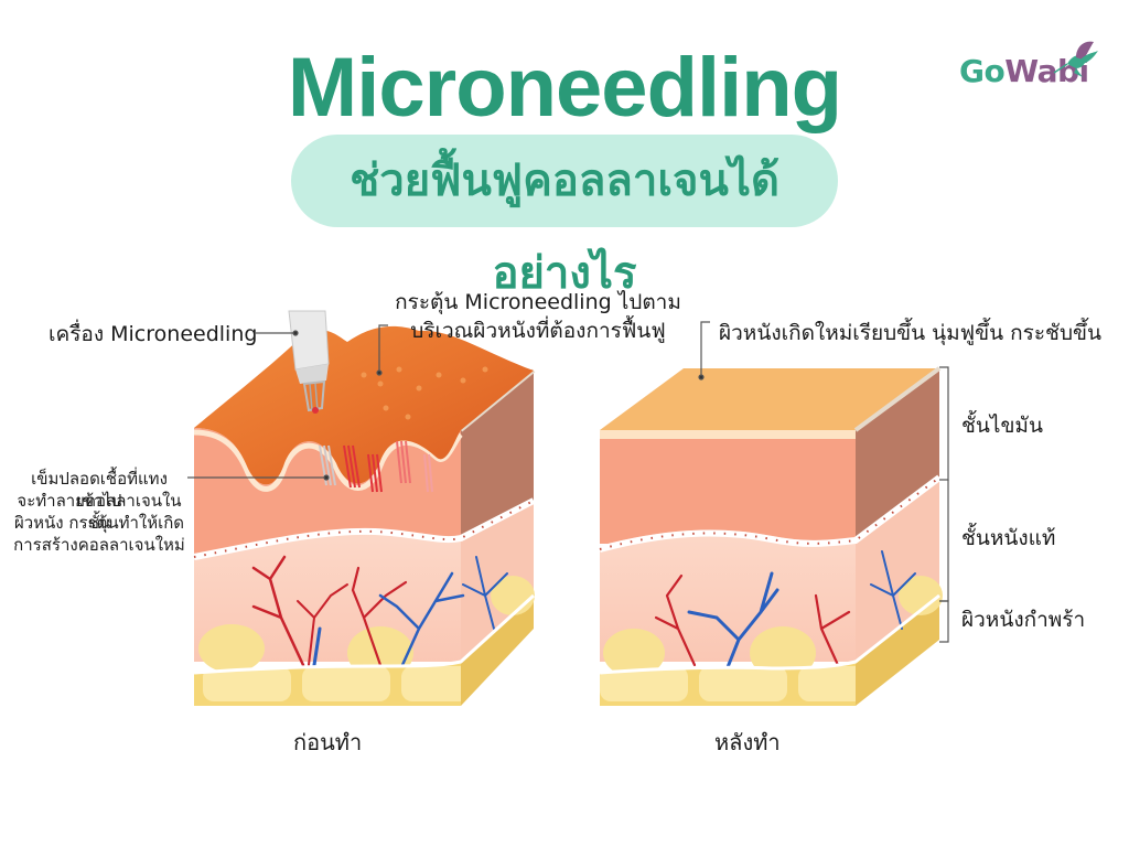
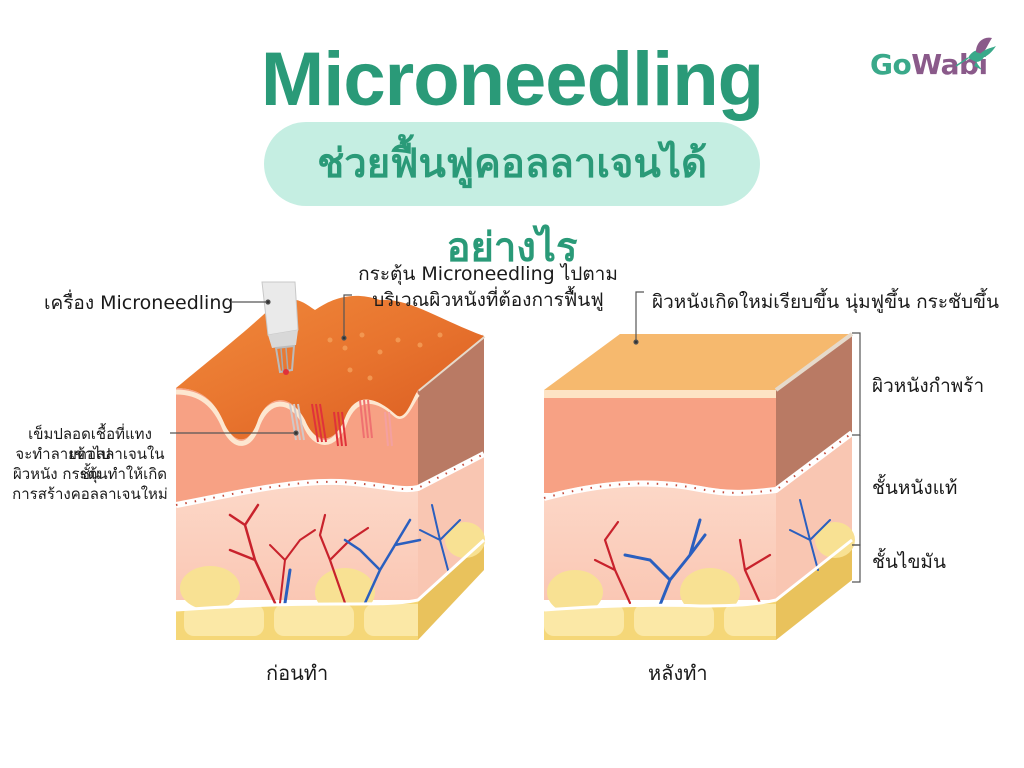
  Microneedling
  ช่วยฟื้นฟูคอลลาเจนได้อย่างไร
  GoWabi
  เครื่อง Microneedling
  กระตุ้น Microneedling ไปตาม
  บริเวณผิวหนังที่ต้องการฟื้นฟู
  เข็มปลอดเชื้อที่แทงเข้าไป
  จะทำลายคอลลาเจนในชั้น
  ผิวหนัง กระตุ้นทำให้เกิด
  การสร้างคอลลาเจนใหม่
  ผิวหนังเกิดใหม่เรียบขึ้น นุ่มฟูขึ้น กระชับขึ้น
- ชั้นไขมัน
+ ผิวหนังกำพร้า
  ชั้นหนังแท้
- ผิวหนังกำพร้า
+ ชั้นไขมัน
  ก่อนทำ
  หลังทำ
